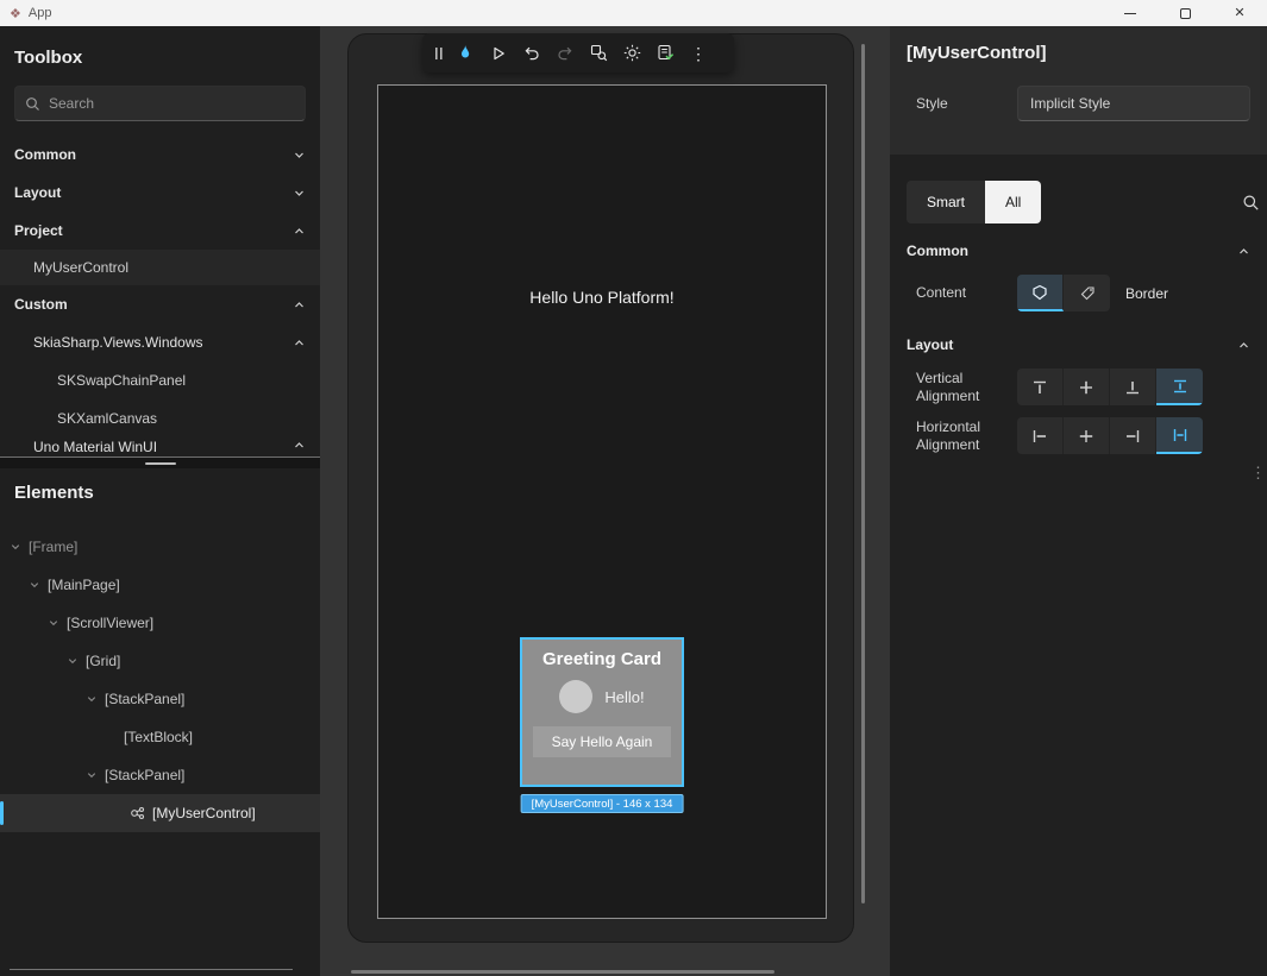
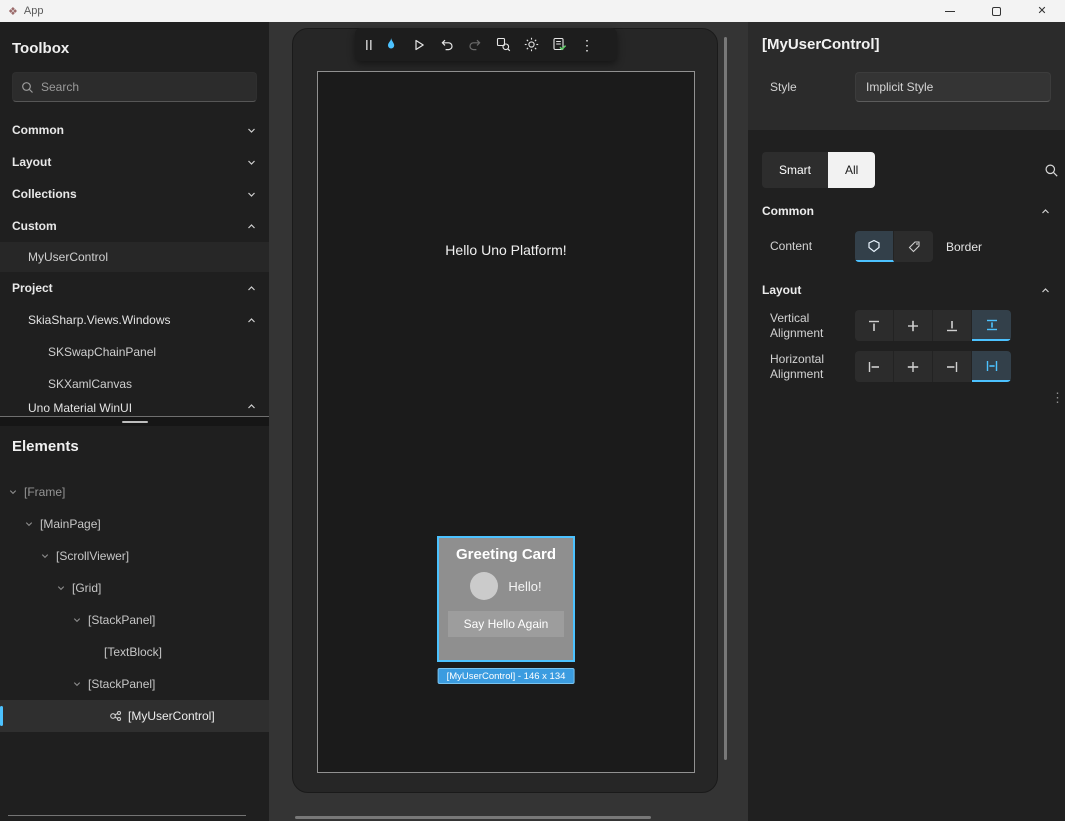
  ❖
  App
  ✕
  Toolbox
  Search
  Common
  Layout
+ Collections
- Project
+ Custom
  MyUserControl
- Custom
+ Project
  SkiaSharp.Views.Windows
  SKSwapChainPanel
  SKXamlCanvas
  Uno Material WinUI
  Elements
  [Frame]
  [MainPage]
  [ScrollViewer]
  [Grid]
  [StackPanel]
  [TextBlock]
  [StackPanel]
  [MyUserControl]
  Hello Uno Platform!
  Greeting Card
  Hello!
  Say Hello Again
  [MyUserControl] - 146 x 134
  ⋮
  [MyUserControl]
  Style
  Implicit Style
  Smart
  All
  Common
  Content
  Border
  Layout
  Vertical Alignment
  Horizontal Alignment
  ⋮
